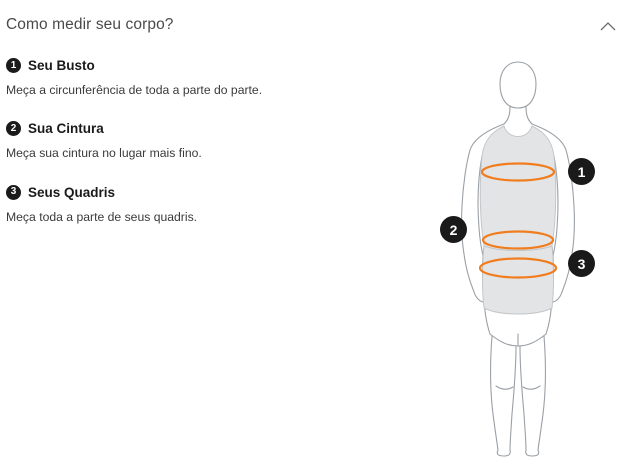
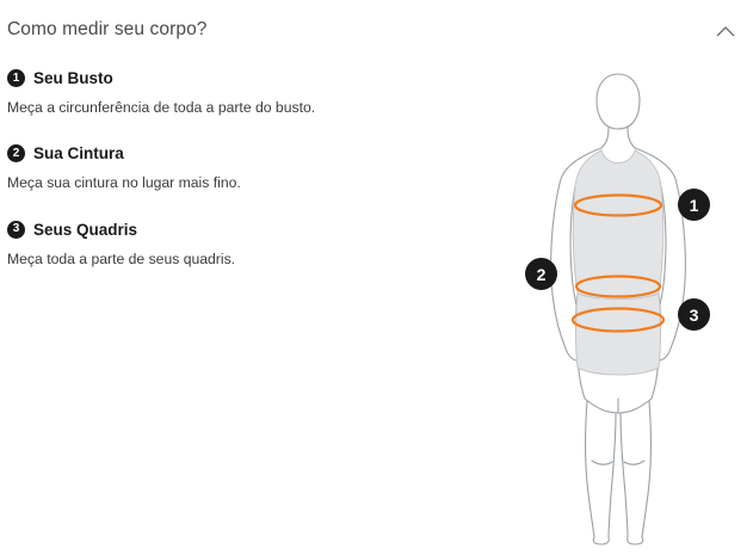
  Como medir seu corpo?
  1
  Seu Busto
- Meça a circunferência de toda a parte do parte.
+ Meça a circunferência de toda a parte do busto.
  2
  Sua Cintura
  Meça sua cintura no lugar mais fino.
  3
  Seus Quadris
  Meça toda a parte de seus quadris.
  1
  2
  3
